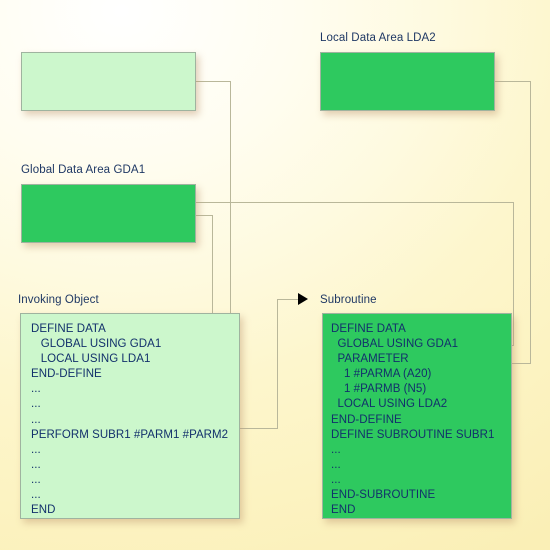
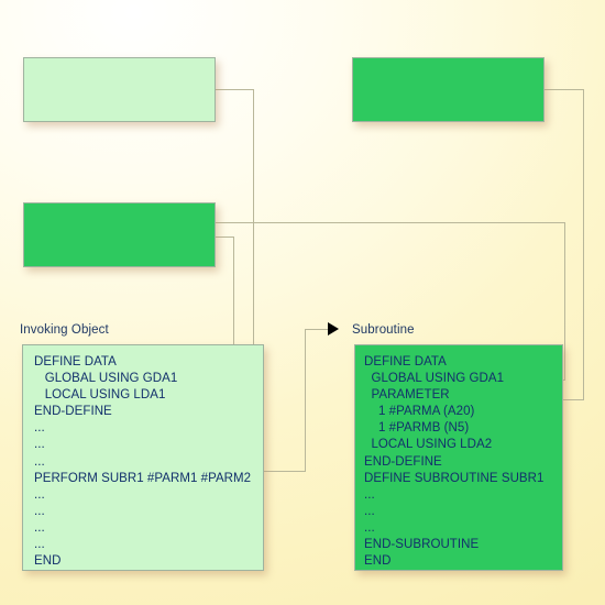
- Local Data Area LDA2
- Global Data Area GDA1
  Invoking Object
  DEFINE DATA
  GLOBAL USING GDA1
  LOCAL USING LDA1
  END-DEFINE
  ...
  ...
  ...
  PERFORM SUBR1 #PARM1 #PARM2
  ...
  ...
  ...
  ...
  END
  Subroutine
  DEFINE DATA
  GLOBAL USING GDA1
  PARAMETER
  1 #PARMA (A20)
  1 #PARMB (N5)
  LOCAL USING LDA2
  END-DEFINE
  DEFINE SUBROUTINE SUBR1
  ...
  ...
  ...
  END-SUBROUTINE
  END
